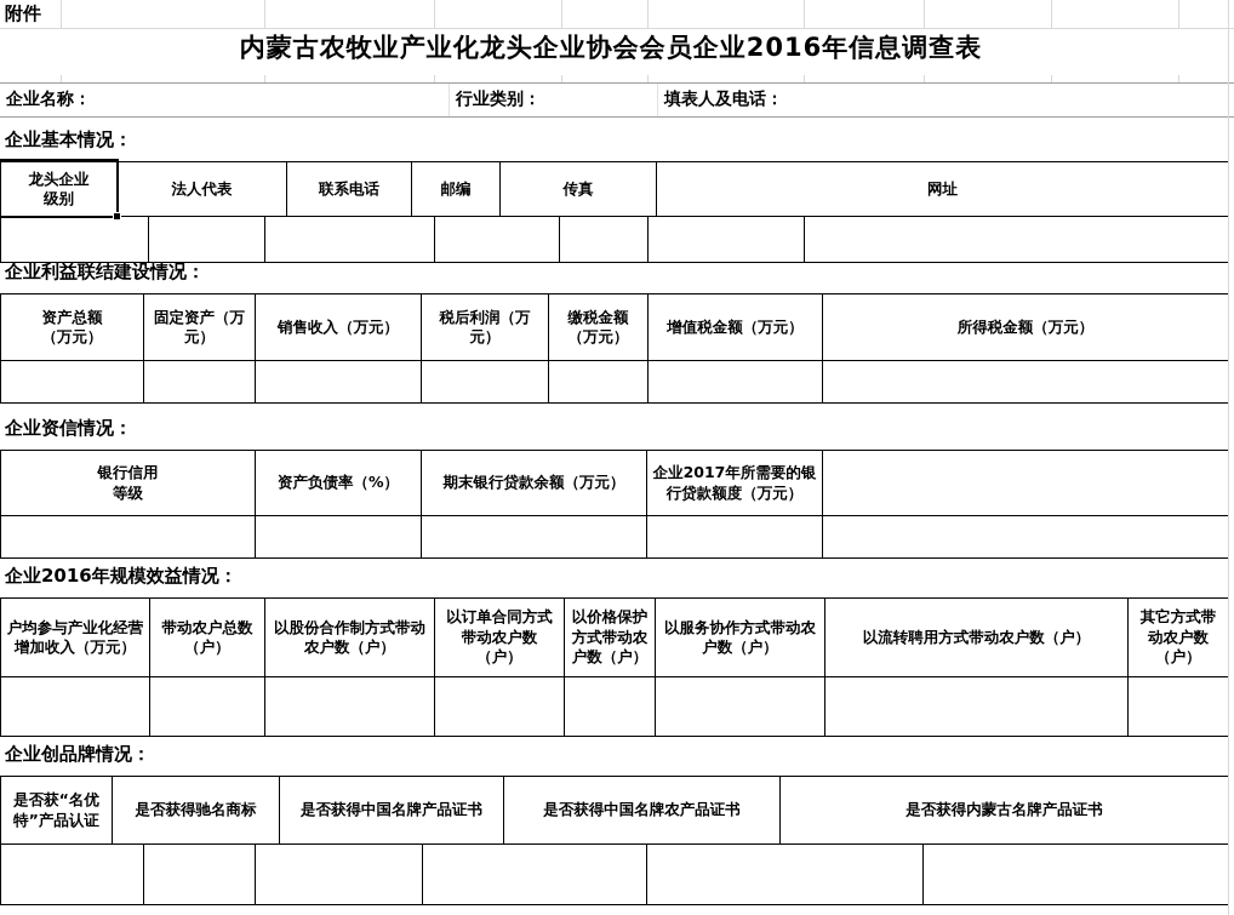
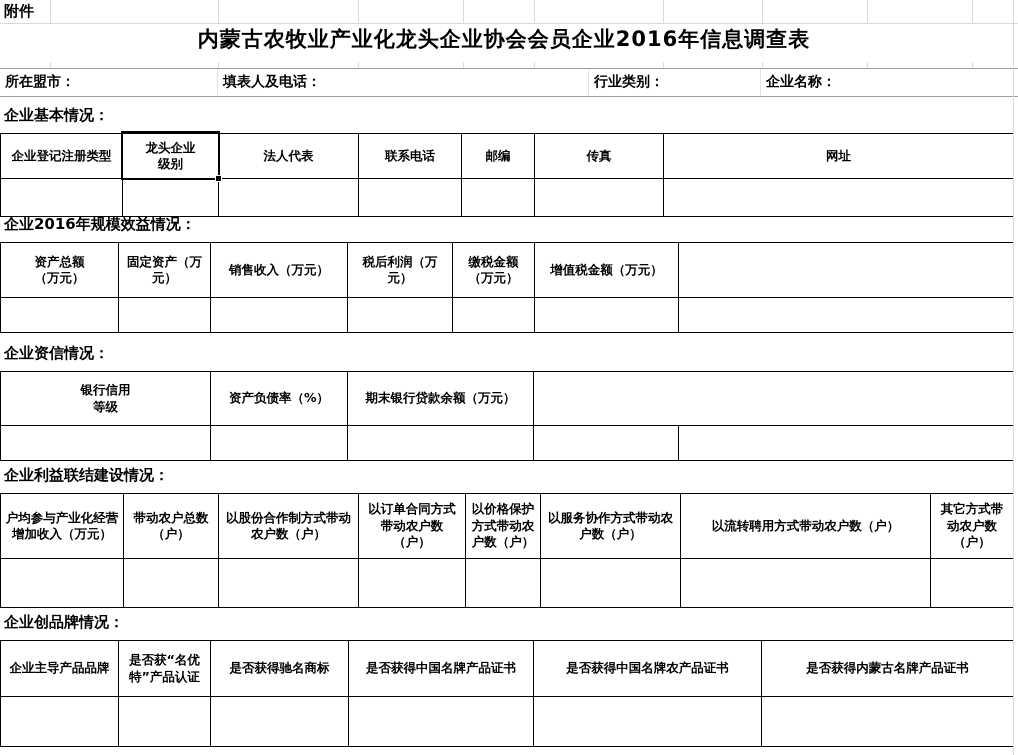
  附件
  内蒙古农牧业产业化龙头企业协会会员企业2016年信息调查表
+ 所在盟市：
- 企业名称：
+ 填表人及电话：
  行业类别：
- 填表人及电话：
+ 企业名称：
  企业基本情况：
+ 企业登记注册类型
  法人代表
  联系电话
  邮编
  传真
  网址
- 企业利益联结建设情况：
+ 企业2016年规模效益情况：
  资产总额
  （万元）
  固定资产（万
  元）
  销售收入（万元）
  税后利润（万
  元）
  缴税金额
  （万元）
  增值税金额（万元）
- 所得税金额（万元）
  企业资信情况：
  银行信用
  等级
  资产负债率（%）
  期末银行贷款余额（万元）
- 企业2017年所需要的银
- 行贷款额度（万元）
- 企业2016年规模效益情况：
+ 企业利益联结建设情况：
  户均参与产业化经营
  增加收入（万元）
  带动农户总数
  （户）
  以股份合作制方式带动
  农户数（户）
  以订单合同方式
  带动农户数
  （户）
  以价格保护
  方式带动农
  户数（户）
  以服务协作方式带动农
  户数（户）
  以流转聘用方式带动农户数（户）
  其它方式带
  动农户数
  （户）
  企业创品牌情况：
+ 企业主导产品品牌
  是否获“名优
  特”产品认证
  是否获得驰名商标
  是否获得中国名牌产品证书
  是否获得中国名牌农产品证书
  是否获得内蒙古名牌产品证书
